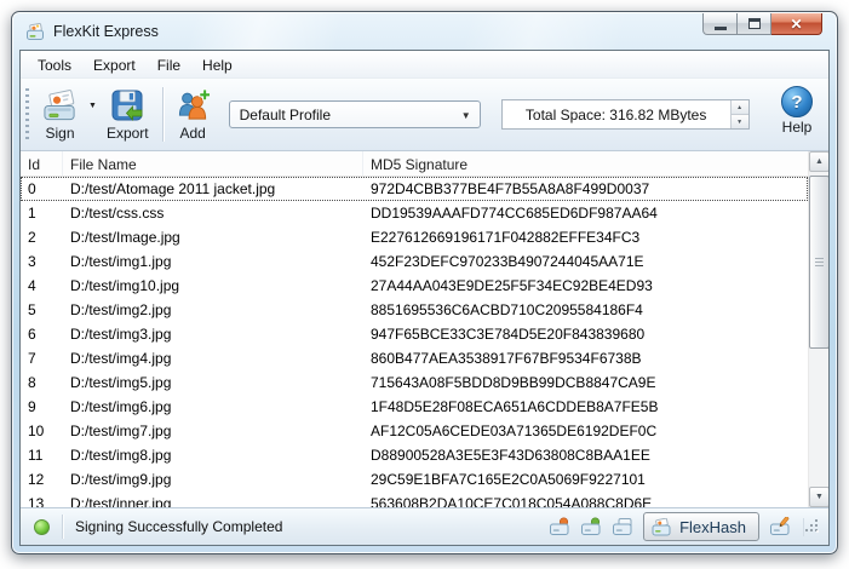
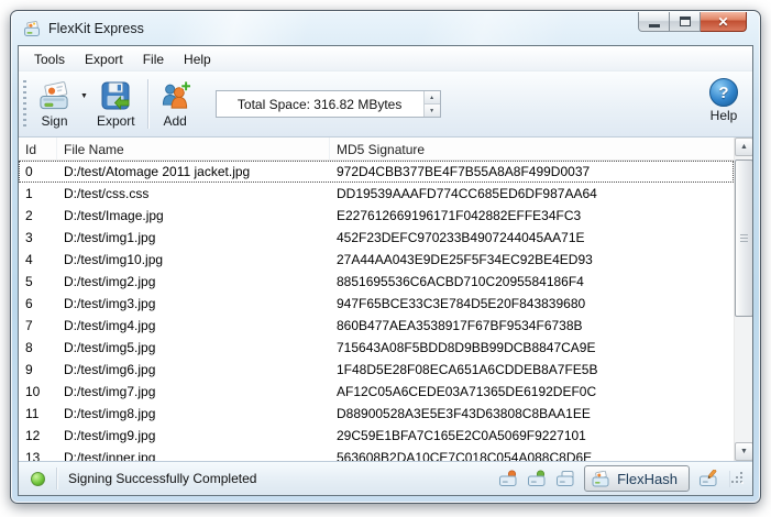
  FlexKit Express
  ✕
  Tools
  Export
  File
  Help
  Sign
  Export
  Add
- Default Profile
- ▼
  Total Space: 316.82 MBytes
  ?
  Help
  Id
  File Name
  MD5 Signature
  0
  D:/test/Atomage 2011 jacket.jpg
  972D4CBB377BE4F7B55A8A8F499D0037
  1
  D:/test/css.css
  DD19539AAAFD774CC685ED6DF987AA64
  2
  D:/test/Image.jpg
  E227612669196171F042882EFFE34FC3
  3
  D:/test/img1.jpg
  452F23DEFC970233B4907244045AA71E
  4
  D:/test/img10.jpg
  27A44AA043E9DE25F5F34EC92BE4ED93
  5
  D:/test/img2.jpg
  8851695536C6ACBD710C2095584186F4
  6
  D:/test/img3.jpg
  947F65BCE33C3E784D5E20F843839680
  7
  D:/test/img4.jpg
  860B477AEA3538917F67BF9534F6738B
  8
  D:/test/img5.jpg
  715643A08F5BDD8D9BB99DCB8847CA9E
  9
  D:/test/img6.jpg
  1F48D5E28F08ECA651A6CDDEB8A7FE5B
  10
  D:/test/img7.jpg
  AF12C05A6CEDE03A71365DE6192DEF0C
  11
  D:/test/img8.jpg
  D88900528A3E5E3F43D63808C8BAA1EE
  12
  D:/test/img9.jpg
  29C59E1BFA7C165E2C0A5069F9227101
  13
  D:/test/inner.jpg
  563608B2DA10CE7C018C054A088C8D6E
  Signing Successfully Completed
  FlexHash
